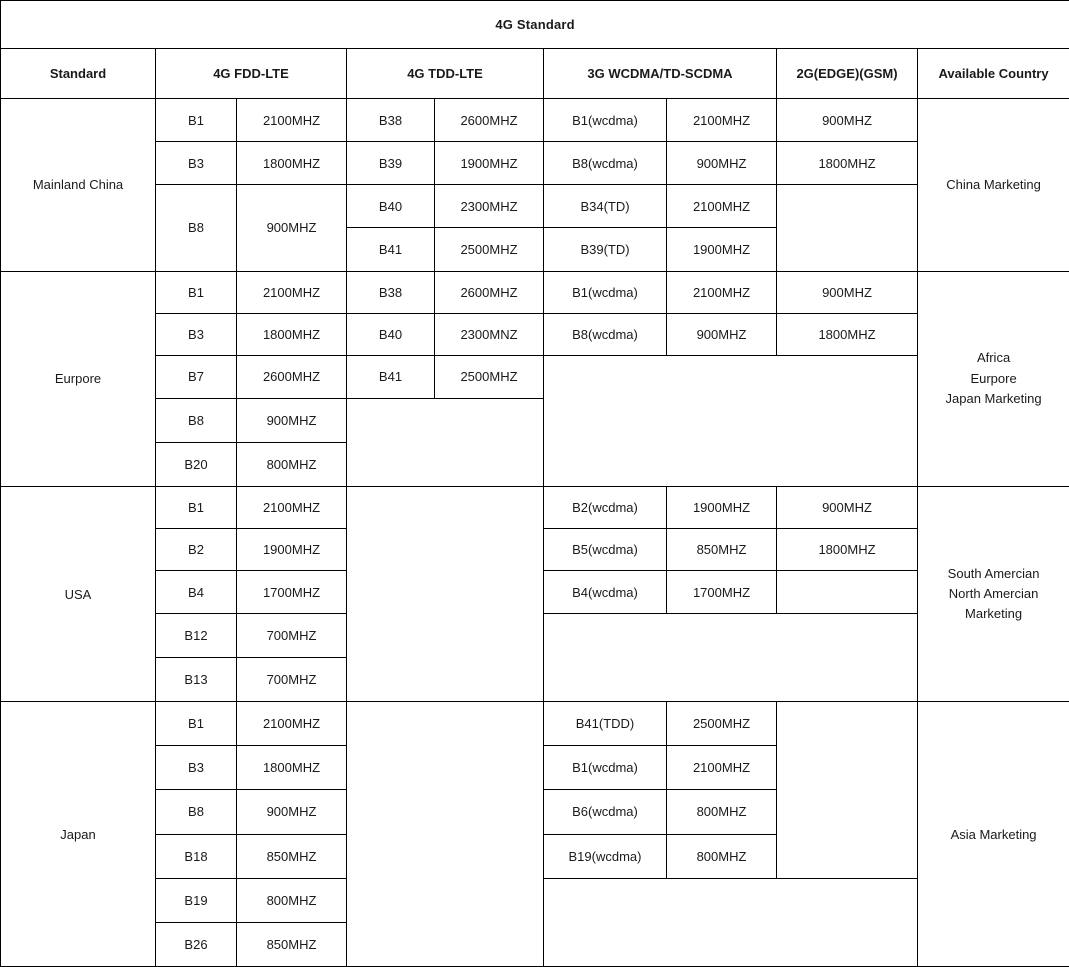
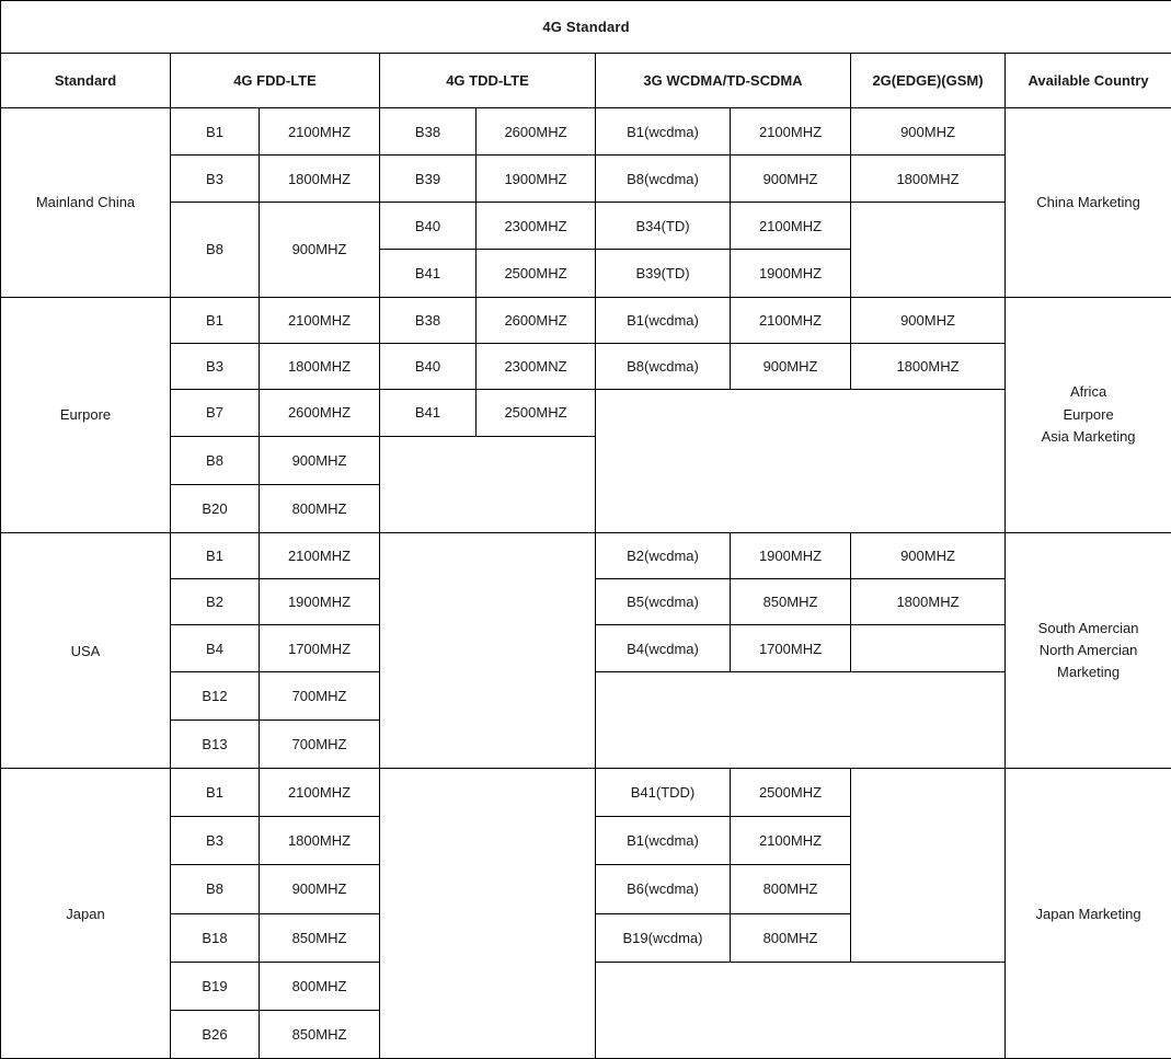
  4G Standard
  Standard	4G FDD-LTE	4G TDD-LTE	3G WCDMA/TD-SCDMA	2G(EDGE)(GSM)	Available Country
  Mainland China	B1	2100MHZ	B38	2600MHZ	B1(wcdma)	2100MHZ	900MHZ	China Marketing
  B3	1800MHZ	B39	1900MHZ	B8(wcdma)	900MHZ	1800MHZ
  B8	900MHZ	B40	2300MHZ	B34(TD)	2100MHZ
  B41	2500MHZ	B39(TD)	1900MHZ
- Eurpore	B1	2100MHZ	B38	2600MHZ	B1(wcdma)	2100MHZ	900MHZ	Africa Eurpore Japan Marketing
+ Eurpore	B1	2100MHZ	B38	2600MHZ	B1(wcdma)	2100MHZ	900MHZ	Africa Eurpore Asia Marketing
  B3	1800MHZ	B40	2300MNZ	B8(wcdma)	900MHZ	1800MHZ
  B7	2600MHZ	B41	2500MHZ
  B8	900MHZ
  B20	800MHZ
  USA	B1	2100MHZ		B2(wcdma)	1900MHZ	900MHZ	South Amercian North Amercian Marketing
  B2	1900MHZ	B5(wcdma)	850MHZ	1800MHZ
  B4	1700MHZ	B4(wcdma)	1700MHZ
  B12	700MHZ
  B13	700MHZ
- Japan	B1	2100MHZ		B41(TDD)	2500MHZ		Asia Marketing
+ Japan	B1	2100MHZ		B41(TDD)	2500MHZ		Japan Marketing
  B3	1800MHZ	B1(wcdma)	2100MHZ
  B8	900MHZ	B6(wcdma)	800MHZ
  B18	850MHZ	B19(wcdma)	800MHZ
  B19	800MHZ
  B26	850MHZ
